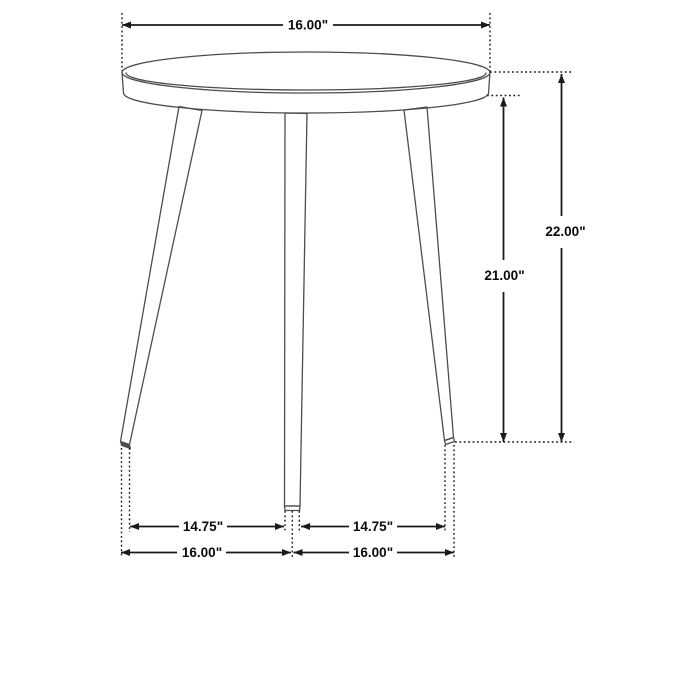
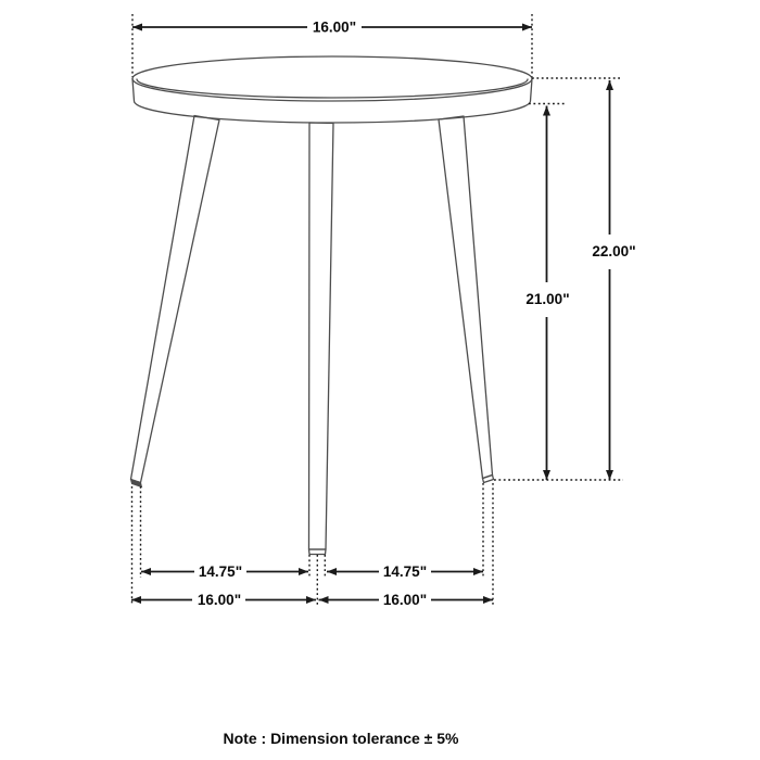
  16.00"
  22.00"
  21.00"
  14.75"
  14.75"
  16.00"
  16.00"
+ Note : Dimension tolerance ± 5%
